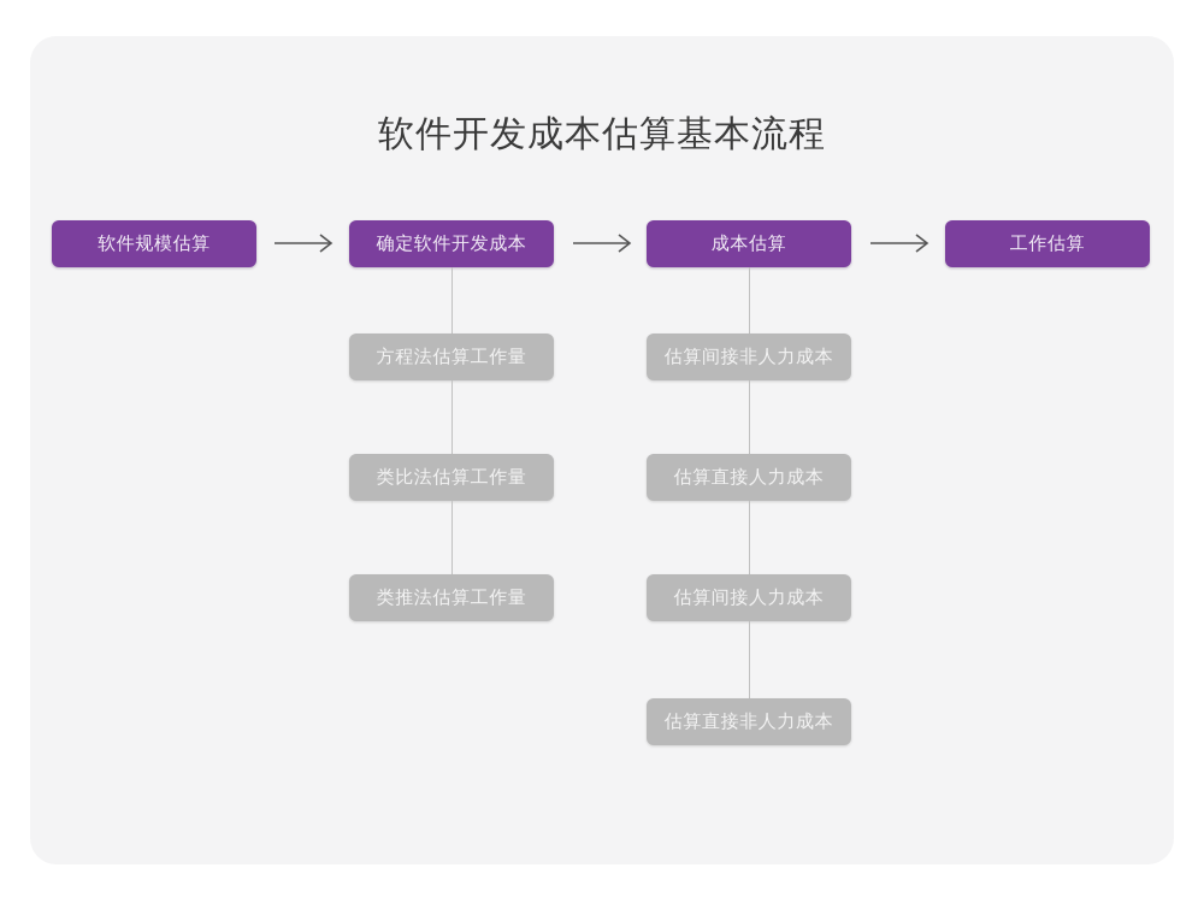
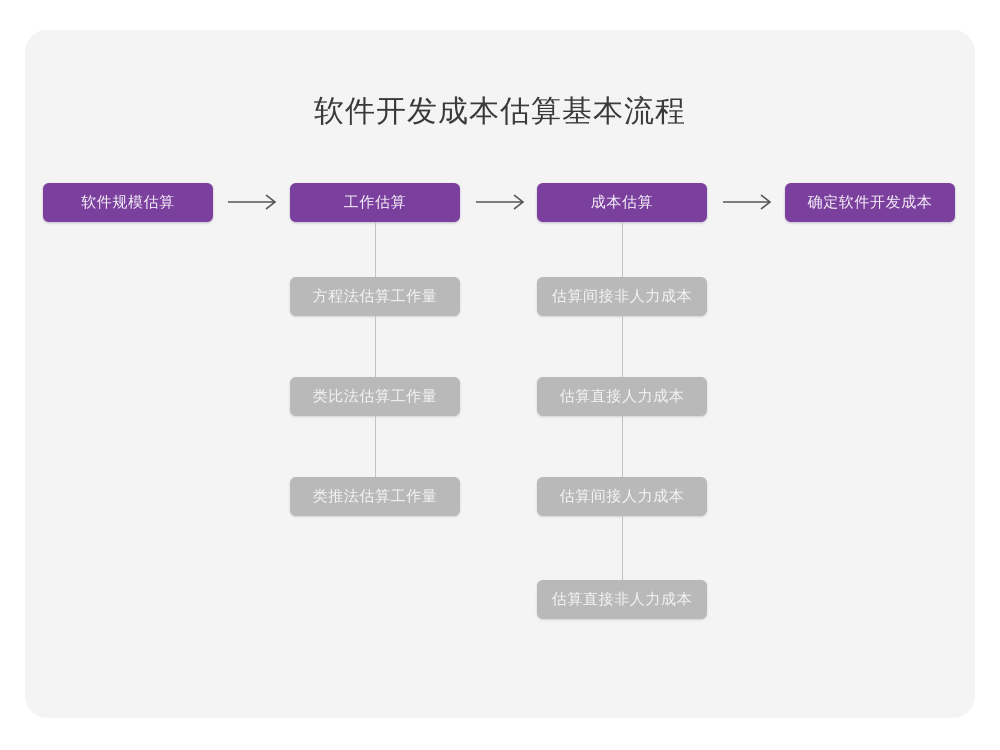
  软件开发成本估算基本流程
  软件规模估算
- 确定软件开发成本
+ 工作估算
  成本估算
- 工作估算
+ 确定软件开发成本
  方程法估算工作量
  类比法估算工作量
  类推法估算工作量
  估算间接非人力成本
  估算直接人力成本
  估算间接人力成本
  估算直接非人力成本
